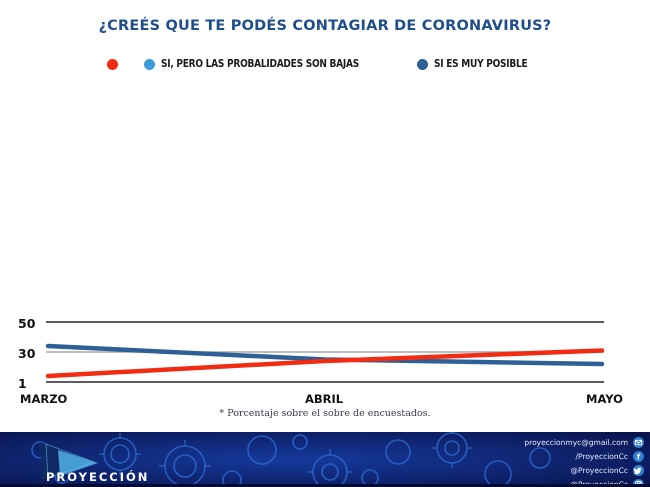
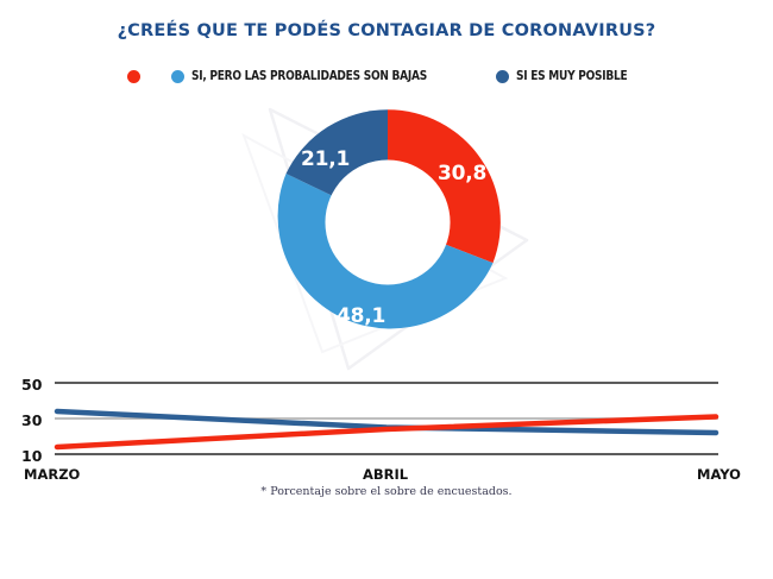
  ¿CREÉS QUE TE PODÉS CONTAGIAR DE CORONAVIRUS?
  SI, PERO LAS PROBALIDADES SON BAJAS
  SI ES MUY POSIBLE
+ 30,8
+ 21,1
+ 48,1
  50
  30
- 1
+ 10
  MARZO
  ABRIL
  MAYO
  * Porcentaje sobre el sobre de encuestados.
- PROYECCIÓN
- proyeccionmyc@gmail.com
- /ProyeccionCc
- f
- @ProyeccionCc
